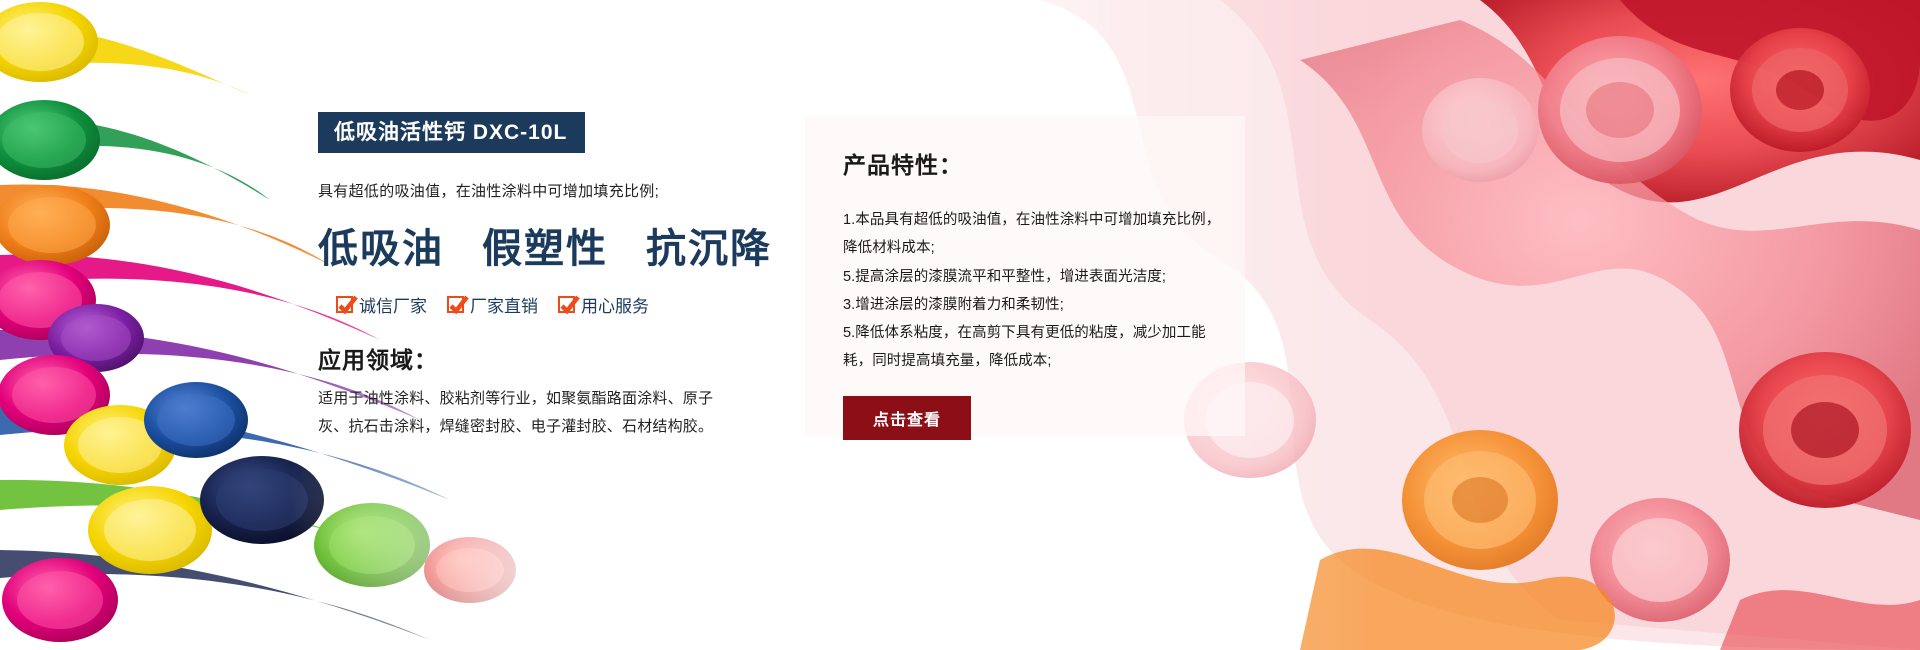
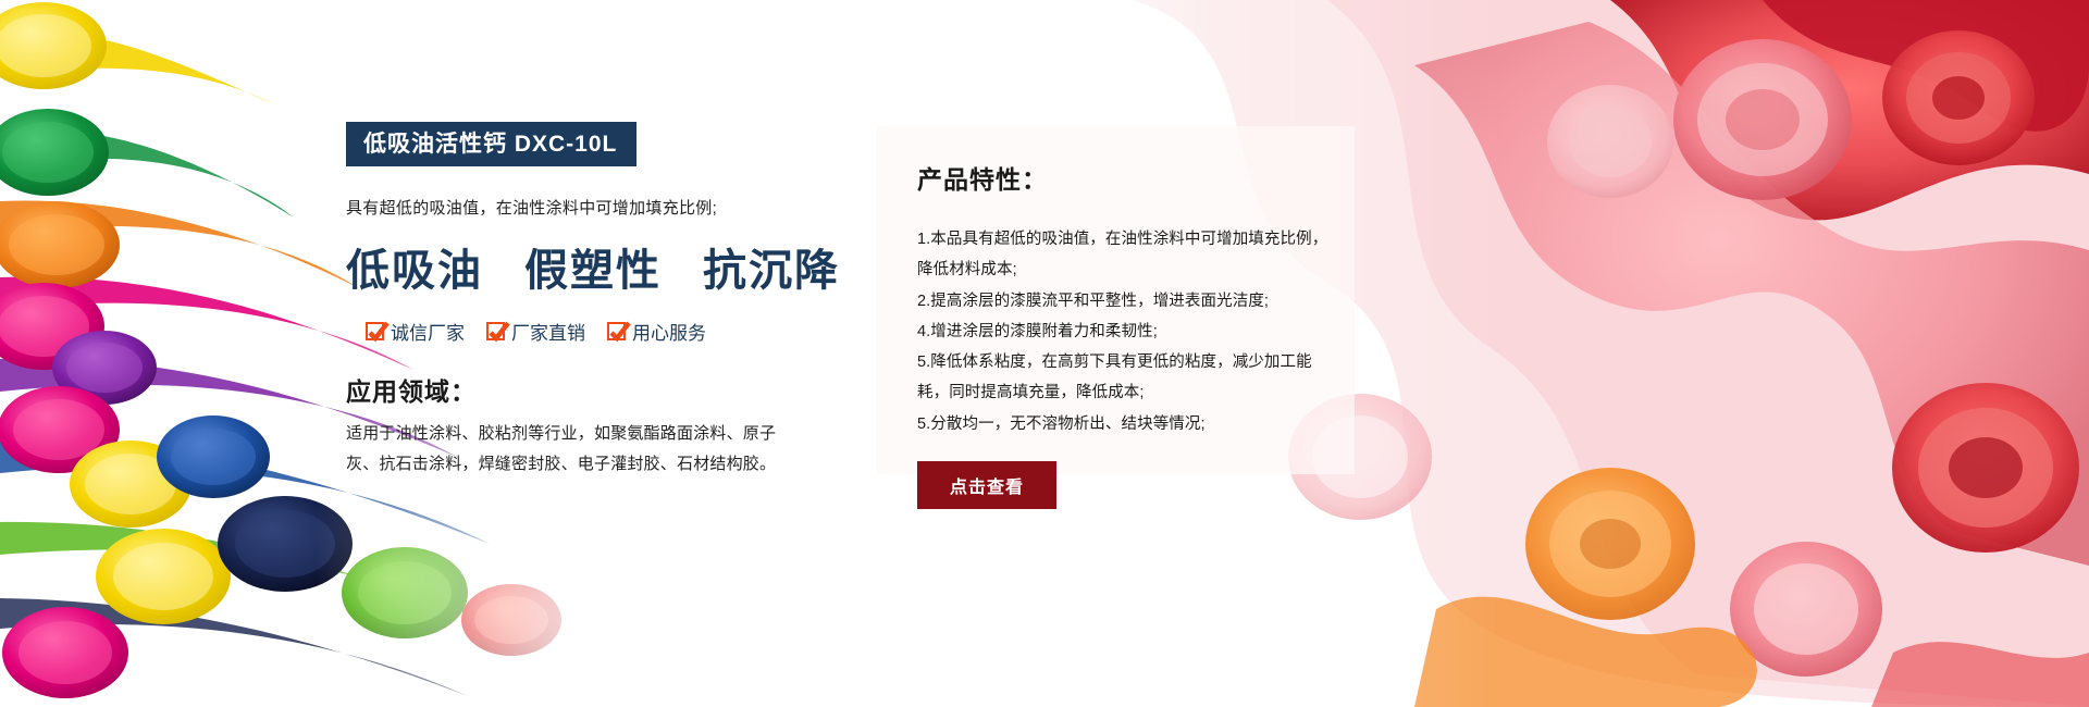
  低吸油活性钙 DXC-10L
  具有超低的吸油值，在油性涂料中可增加填充比例;
  低吸油 假塑性 抗沉降
  诚信厂家
  厂家直销
  用心服务
  应用领域：
  适用于油性涂料、胶粘剂等行业，如聚氨酯路面涂料、原子灰、抗石击涂料，焊缝密封胶、电子灌封胶、石材结构胶。
  产品特性：
  1.本品具有超低的吸油值，在油性涂料中可增加填充比例，降低材料成本;
- 5.提高涂层的漆膜流平和平整性，增进表面光洁度;
+ 2.提高涂层的漆膜流平和平整性，增进表面光洁度;
- 3.增进涂层的漆膜附着力和柔韧性;
+ 4.增进涂层的漆膜附着力和柔韧性;
  5.降低体系粘度，在高剪下具有更低的粘度，减少加工能耗，同时提高填充量，降低成本;
+ 5.分散均一，无不溶物析出、结块等情况;
  点击查看
